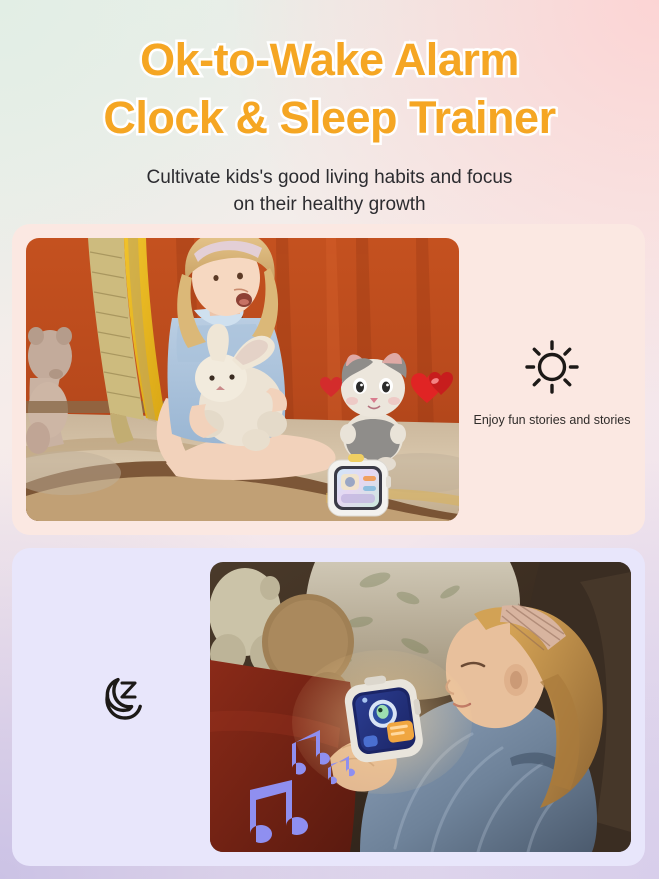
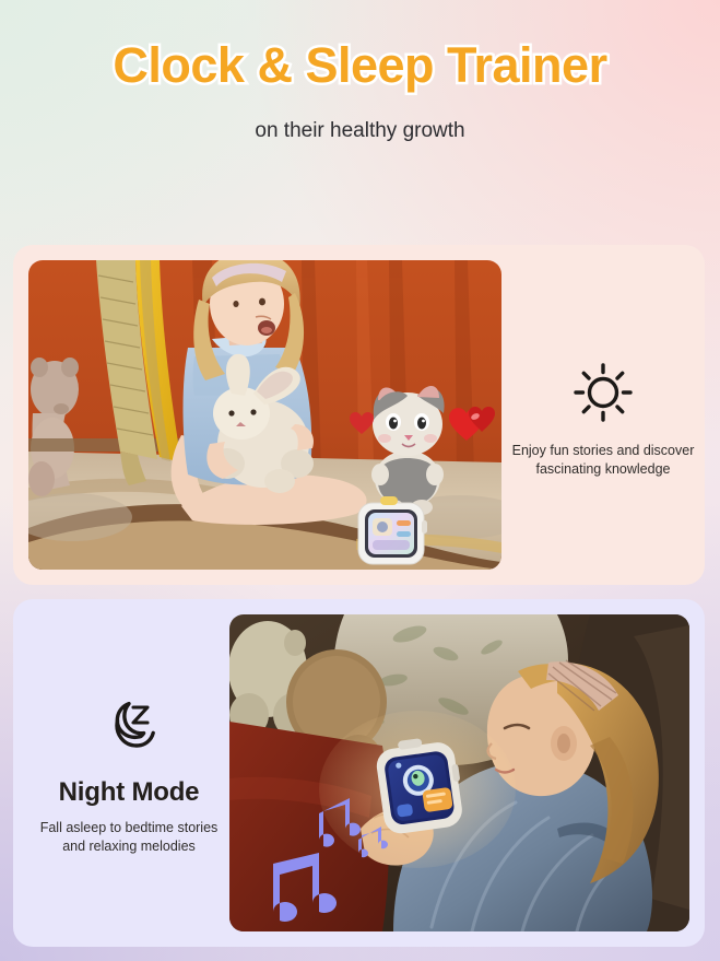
- Ok-to-Wake Alarm
  Clock & Sleep Trainer
- Cultivate kids's good living habits and focus
  on their healthy growth
- Enjoy fun stories and stories
+ Enjoy fun stories and discover
+ fascinating knowledge
+ Night Mode
+ Fall asleep to bedtime stories
+ and relaxing melodies
